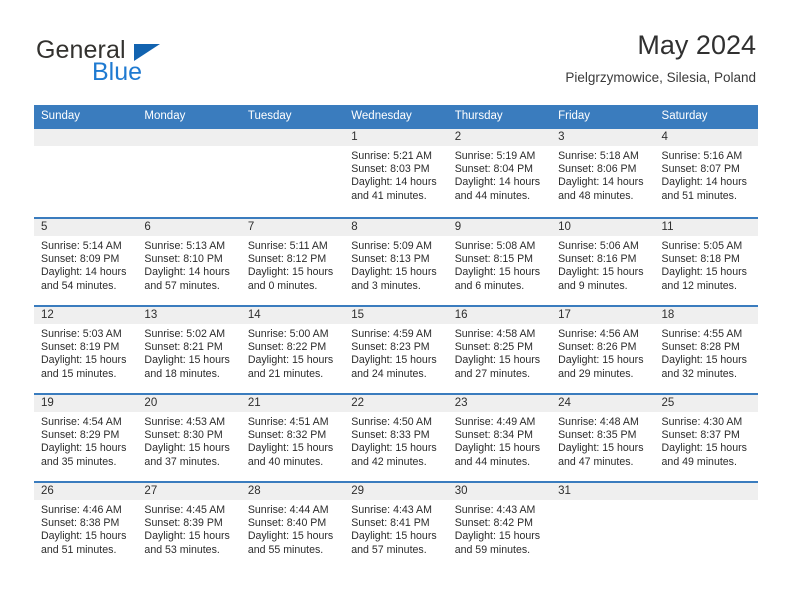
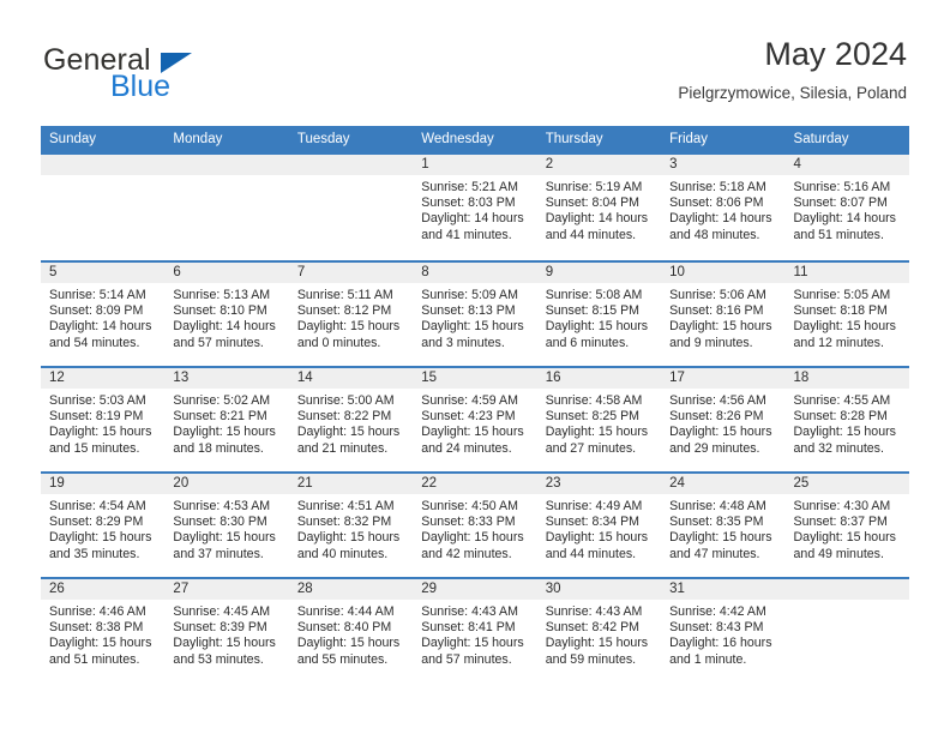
  General
  Blue
  May 2024
  Pielgrzymowice, Silesia, Poland
  Sunday
  Monday
  Tuesday
  Wednesday
  Thursday
  Friday
  Saturday
  1
  Sunrise: 5:21 AM
  Sunset: 8:03 PM
  Daylight: 14 hours
  and 41 minutes.
  2
  Sunrise: 5:19 AM
  Sunset: 8:04 PM
  Daylight: 14 hours
  and 44 minutes.
  3
  Sunrise: 5:18 AM
  Sunset: 8:06 PM
  Daylight: 14 hours
  and 48 minutes.
  4
  Sunrise: 5:16 AM
  Sunset: 8:07 PM
  Daylight: 14 hours
  and 51 minutes.
  5
  Sunrise: 5:14 AM
  Sunset: 8:09 PM
  Daylight: 14 hours
  and 54 minutes.
  6
  Sunrise: 5:13 AM
  Sunset: 8:10 PM
  Daylight: 14 hours
  and 57 minutes.
  7
  Sunrise: 5:11 AM
  Sunset: 8:12 PM
  Daylight: 15 hours
  and 0 minutes.
  8
  Sunrise: 5:09 AM
  Sunset: 8:13 PM
  Daylight: 15 hours
  and 3 minutes.
  9
  Sunrise: 5:08 AM
  Sunset: 8:15 PM
  Daylight: 15 hours
  and 6 minutes.
  10
  Sunrise: 5:06 AM
  Sunset: 8:16 PM
  Daylight: 15 hours
  and 9 minutes.
  11
  Sunrise: 5:05 AM
  Sunset: 8:18 PM
  Daylight: 15 hours
  and 12 minutes.
  12
  Sunrise: 5:03 AM
  Sunset: 8:19 PM
  Daylight: 15 hours
  and 15 minutes.
  13
  Sunrise: 5:02 AM
  Sunset: 8:21 PM
  Daylight: 15 hours
  and 18 minutes.
  14
  Sunrise: 5:00 AM
  Sunset: 8:22 PM
  Daylight: 15 hours
  and 21 minutes.
  15
  Sunrise: 4:59 AM
- Sunset: 8:23 PM
+ Sunset: 4:23 PM
  Daylight: 15 hours
  and 24 minutes.
  16
  Sunrise: 4:58 AM
  Sunset: 8:25 PM
  Daylight: 15 hours
  and 27 minutes.
  17
  Sunrise: 4:56 AM
  Sunset: 8:26 PM
  Daylight: 15 hours
  and 29 minutes.
  18
  Sunrise: 4:55 AM
  Sunset: 8:28 PM
  Daylight: 15 hours
  and 32 minutes.
  19
  Sunrise: 4:54 AM
  Sunset: 8:29 PM
  Daylight: 15 hours
  and 35 minutes.
  20
  Sunrise: 4:53 AM
  Sunset: 8:30 PM
  Daylight: 15 hours
  and 37 minutes.
  21
  Sunrise: 4:51 AM
  Sunset: 8:32 PM
  Daylight: 15 hours
  and 40 minutes.
  22
  Sunrise: 4:50 AM
  Sunset: 8:33 PM
  Daylight: 15 hours
  and 42 minutes.
  23
  Sunrise: 4:49 AM
  Sunset: 8:34 PM
  Daylight: 15 hours
  and 44 minutes.
  24
  Sunrise: 4:48 AM
  Sunset: 8:35 PM
  Daylight: 15 hours
  and 47 minutes.
  25
  Sunrise: 4:30 AM
  Sunset: 8:37 PM
  Daylight: 15 hours
  and 49 minutes.
  26
  Sunrise: 4:46 AM
  Sunset: 8:38 PM
  Daylight: 15 hours
  and 51 minutes.
  27
  Sunrise: 4:45 AM
  Sunset: 8:39 PM
  Daylight: 15 hours
  and 53 minutes.
  28
  Sunrise: 4:44 AM
  Sunset: 8:40 PM
  Daylight: 15 hours
  and 55 minutes.
  29
  Sunrise: 4:43 AM
  Sunset: 8:41 PM
  Daylight: 15 hours
  and 57 minutes.
  30
  Sunrise: 4:43 AM
  Sunset: 8:42 PM
  Daylight: 15 hours
  and 59 minutes.
  31
+ Sunrise: 4:42 AM
+ Sunset: 8:43 PM
+ Daylight: 16 hours
+ and 1 minute.
